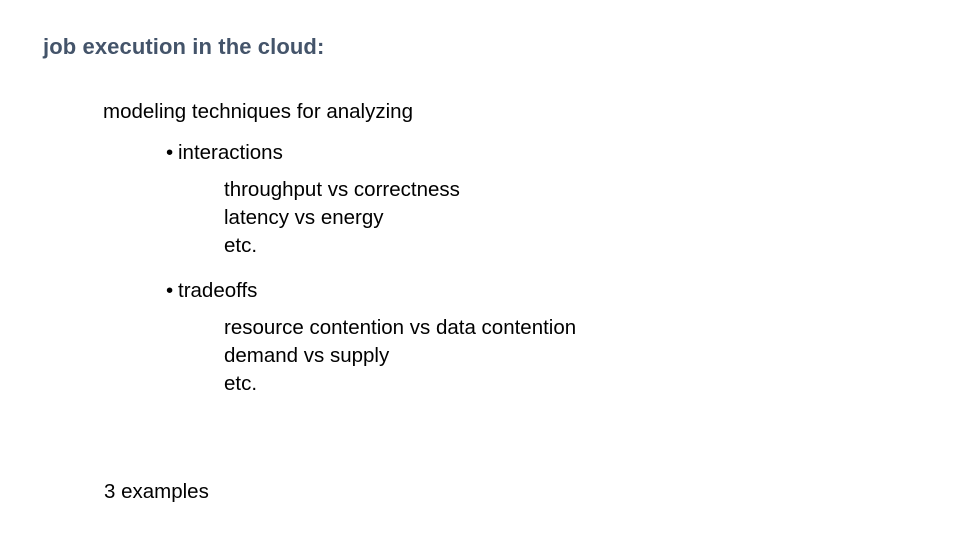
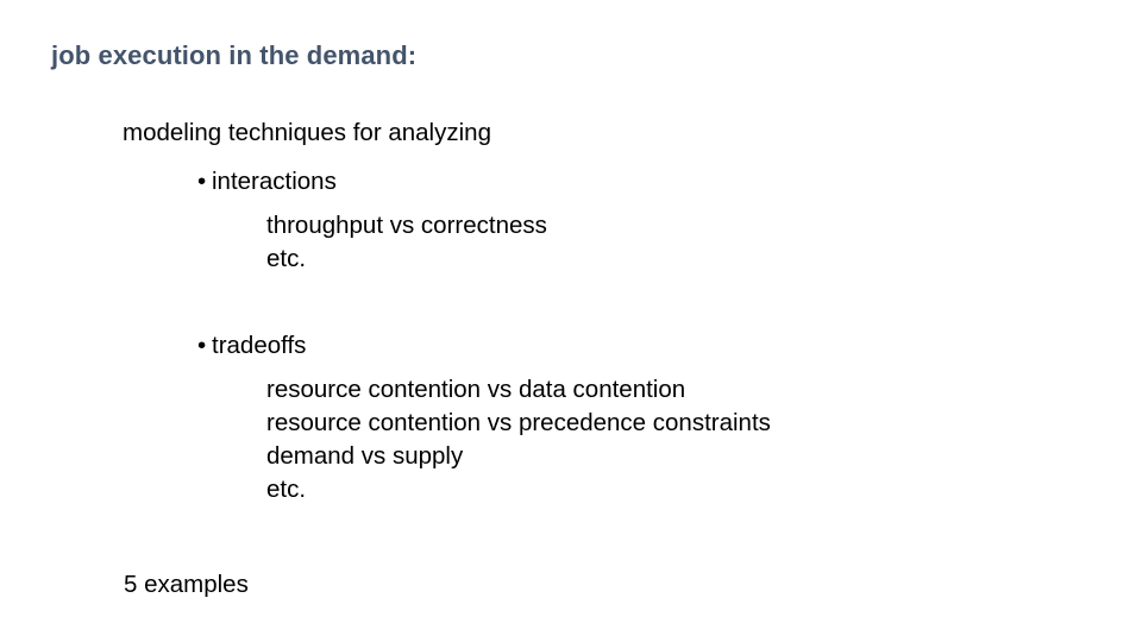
- job execution in the cloud:
+ job execution in the demand:
  modeling techniques for analyzing
  •
  interactions
  throughput vs correctness
- latency vs energy
  etc.
  •
  tradeoffs
  resource contention vs data contention
+ resource contention vs precedence constraints
  demand vs supply
  etc.
- 3 examples
+ 5 examples
